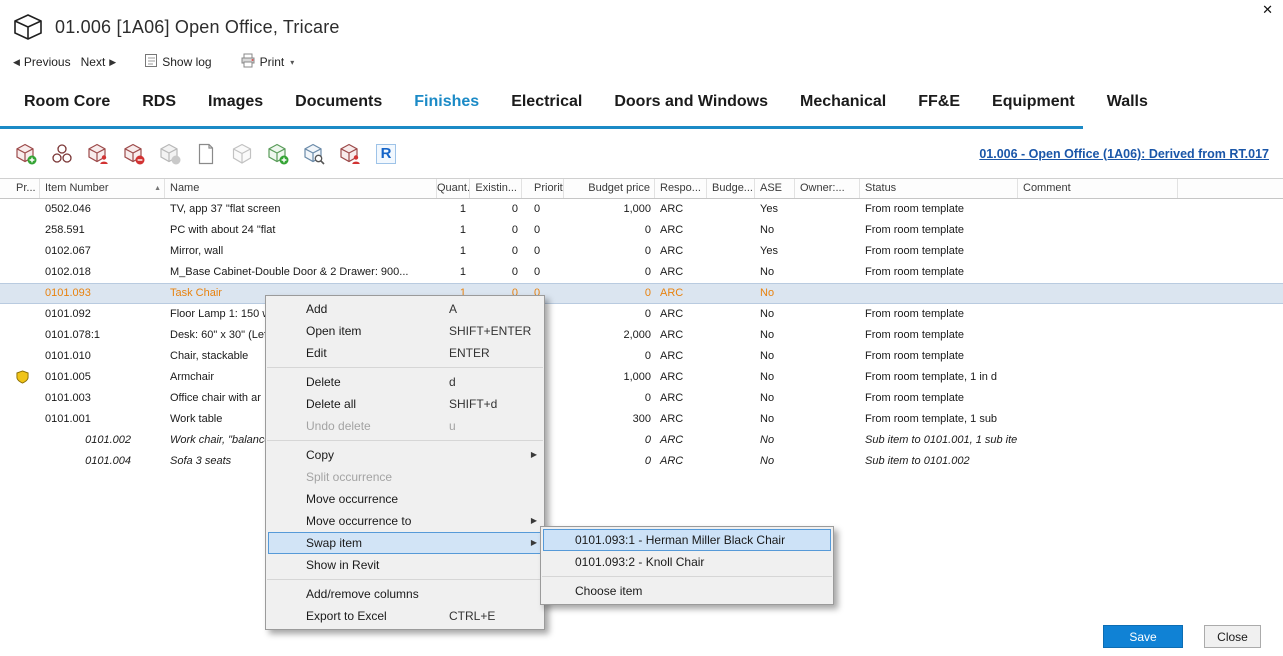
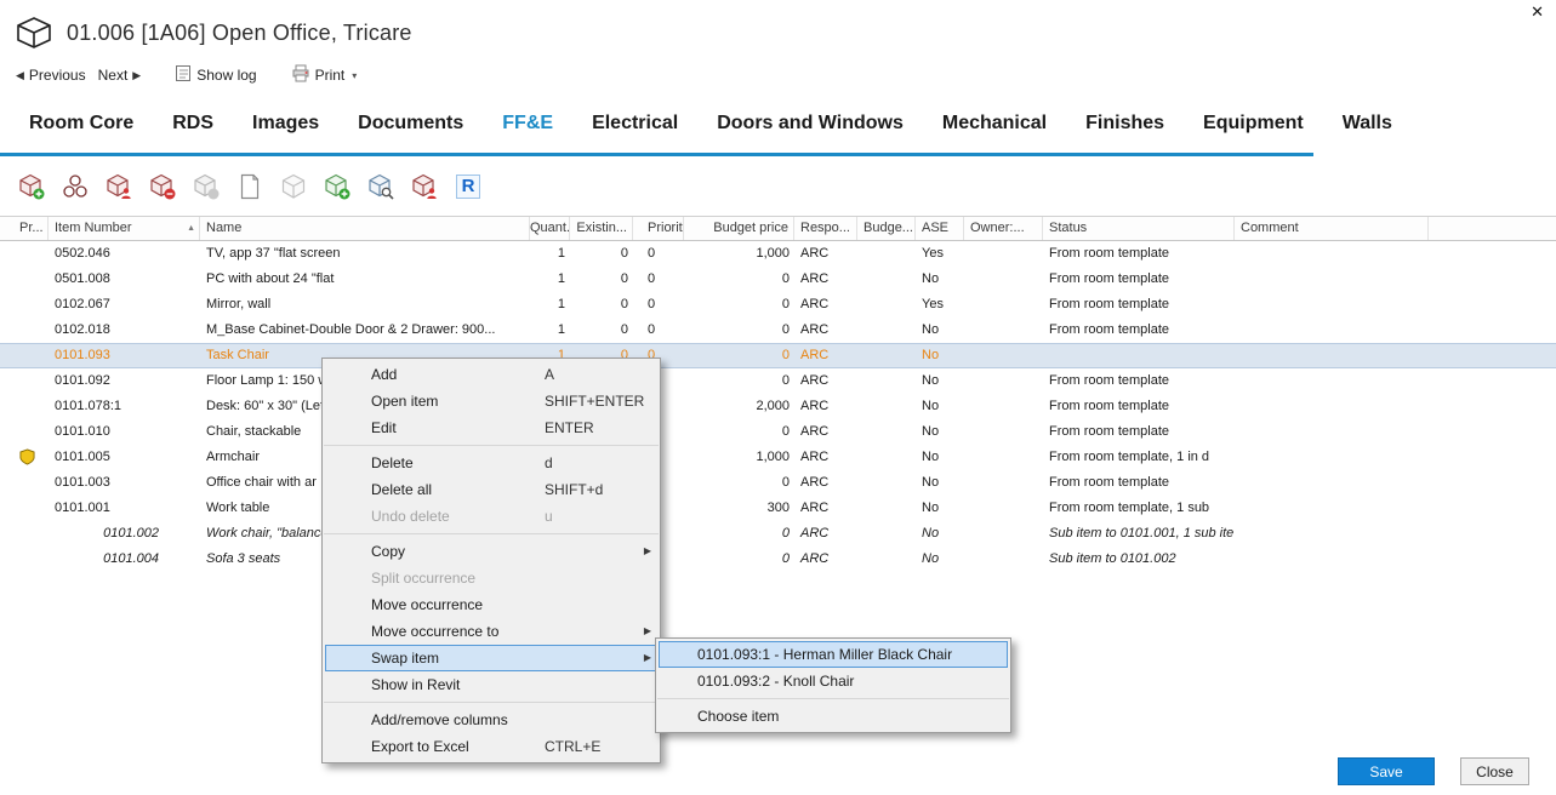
  01.006 [1A06] Open Office, Tricare
  ✕
  ◀
  Previous
  Next
  ▶
  Show log
  Print
  ▾
  Room Core
  RDS
  Images
  Documents
- Finishes
+ FF&E
  Electrical
  Doors and Windows
  Mechanical
- FF&E
+ Finishes
  Equipment
  Walls
  R
- 01.006 - Open Office (1A06): Derived from RT.017
  Pr...
  Item Number
  Name
  Quant.
  Existin...
  Priorit
  Budget price
  Respo...
  Budge...
  ASE
  Owner:...
  Status
  Comment
  0502.046
  TV, app 37 "flat screen
  1
  0
  0
  1,000
  ARC
  Yes
  From room template
- 258.591
+ 0501.008
  PC with about 24 "flat
  1
  0
  0
  0
  ARC
  No
  From room template
  0102.067
  Mirror, wall
  1
  0
  0
  0
  ARC
  Yes
  From room template
  0102.018
  M_Base Cabinet-Double Door & 2 Drawer: 900...
  1
  0
  0
  0
  ARC
  No
  From room template
  0101.093
  Task Chair
  1
  0
  0
  0
  ARC
  No
  0101.092
  Floor Lamp 1: 150
  0
  ARC
  No
  From room template
  0101.078:1
  Desk: 60" x 30" (Le
  2,000
  ARC
  No
  From room template
  0101.010
  Chair, stackable
  0
  ARC
  No
  From room template
  0101.005
  Armchair
  1,000
  ARC
  No
  From room template, 1 in d
  0101.003
  Office chair with ar
  0
  ARC
  No
  From room template
  0101.001
  Work table
  300
  ARC
  No
  From room template, 1 sub
  0101.002
  Work chair, "balanc
  0
  ARC
  No
  Sub item to 0101.001, 1 sub ite
  0101.004
  Sofa 3 seats
  0
  ARC
  No
  Sub item to 0101.002
  Add
  A
  Open item
  SHIFT+ENTER
  Edit
  ENTER
  Delete
  d
  Delete all
  SHIFT+d
  Undo delete
  u
  Copy
  ▶
  Split occurrence
  Move occurrence
  Move occurrence to
  ▶
  Swap item
  ▶
  Show in Revit
  Add/remove columns
  Export to Excel
  CTRL+E
  0101.093:1 - Herman Miller Black Chair
  0101.093:2 - Knoll Chair
  Choose item
  Save
  Close
